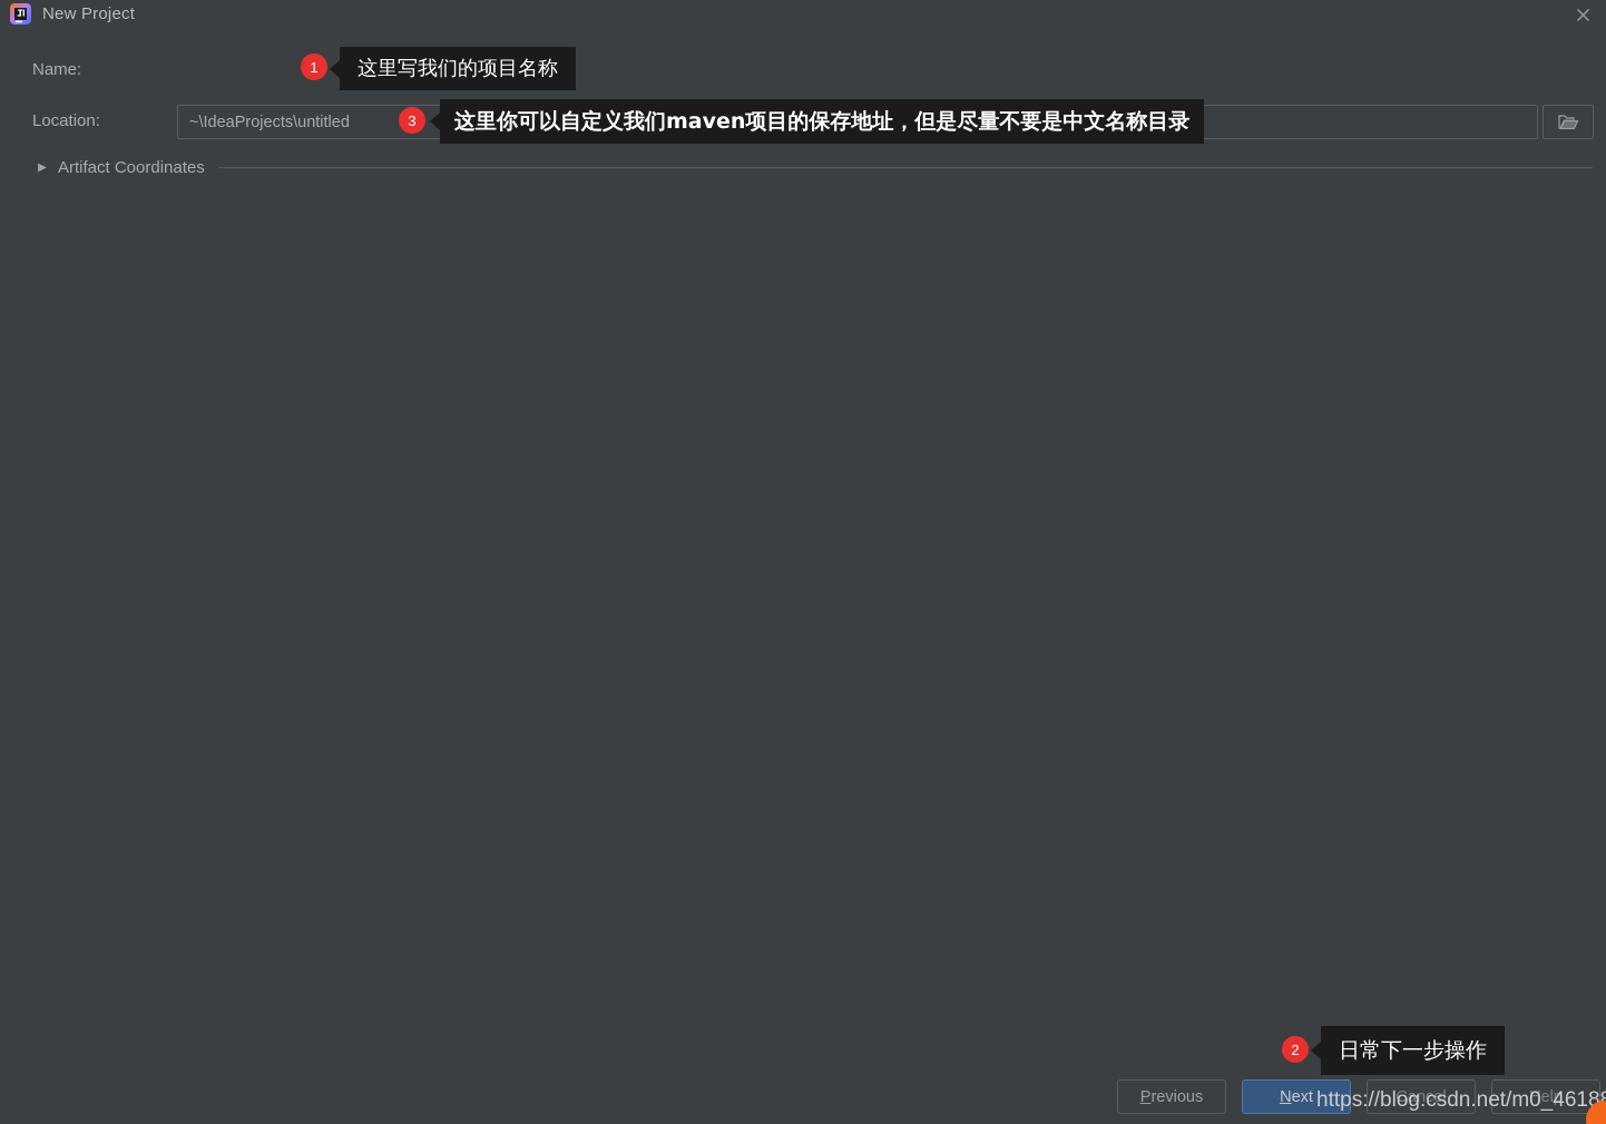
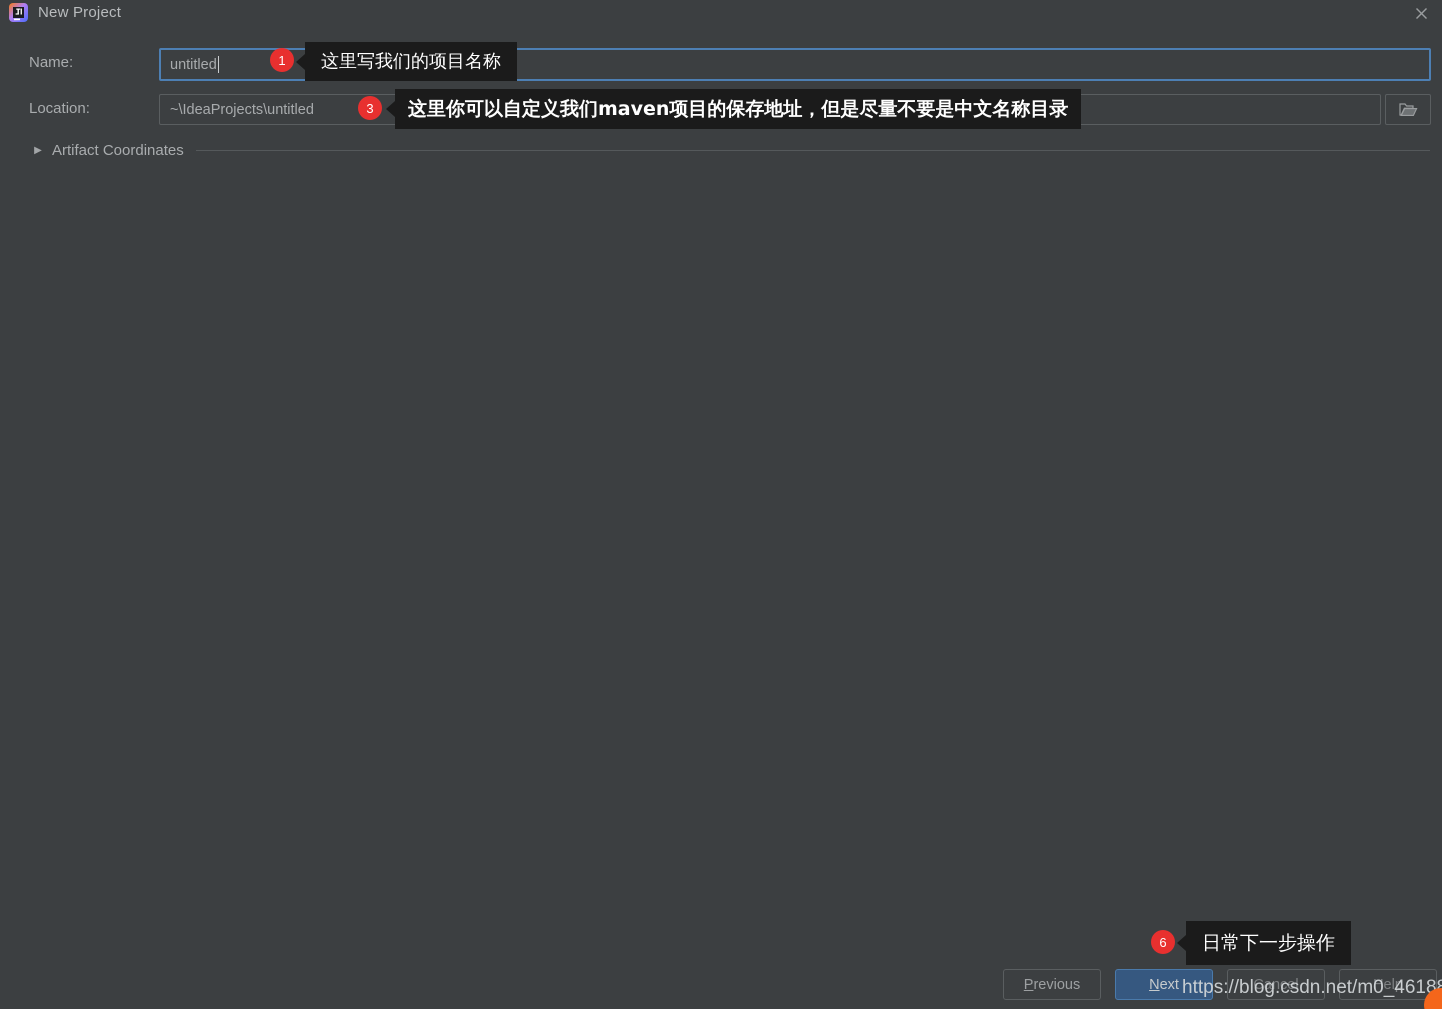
  New Project
  Name:
+ untitled
  Location:
  ~\IdeaProjects\untitled
  ▶
  Artifact Coordinates
  Previous
  Next
  Cancel
  Help
  这里写我们的项目名称
  1
  这里你可以自定义我们maven项目的保存地址，但是尽量不要是中文名称目录
  3
  日常下一步操作
- 2
+ 6
  https://blog.csdn.net/m0_4618
